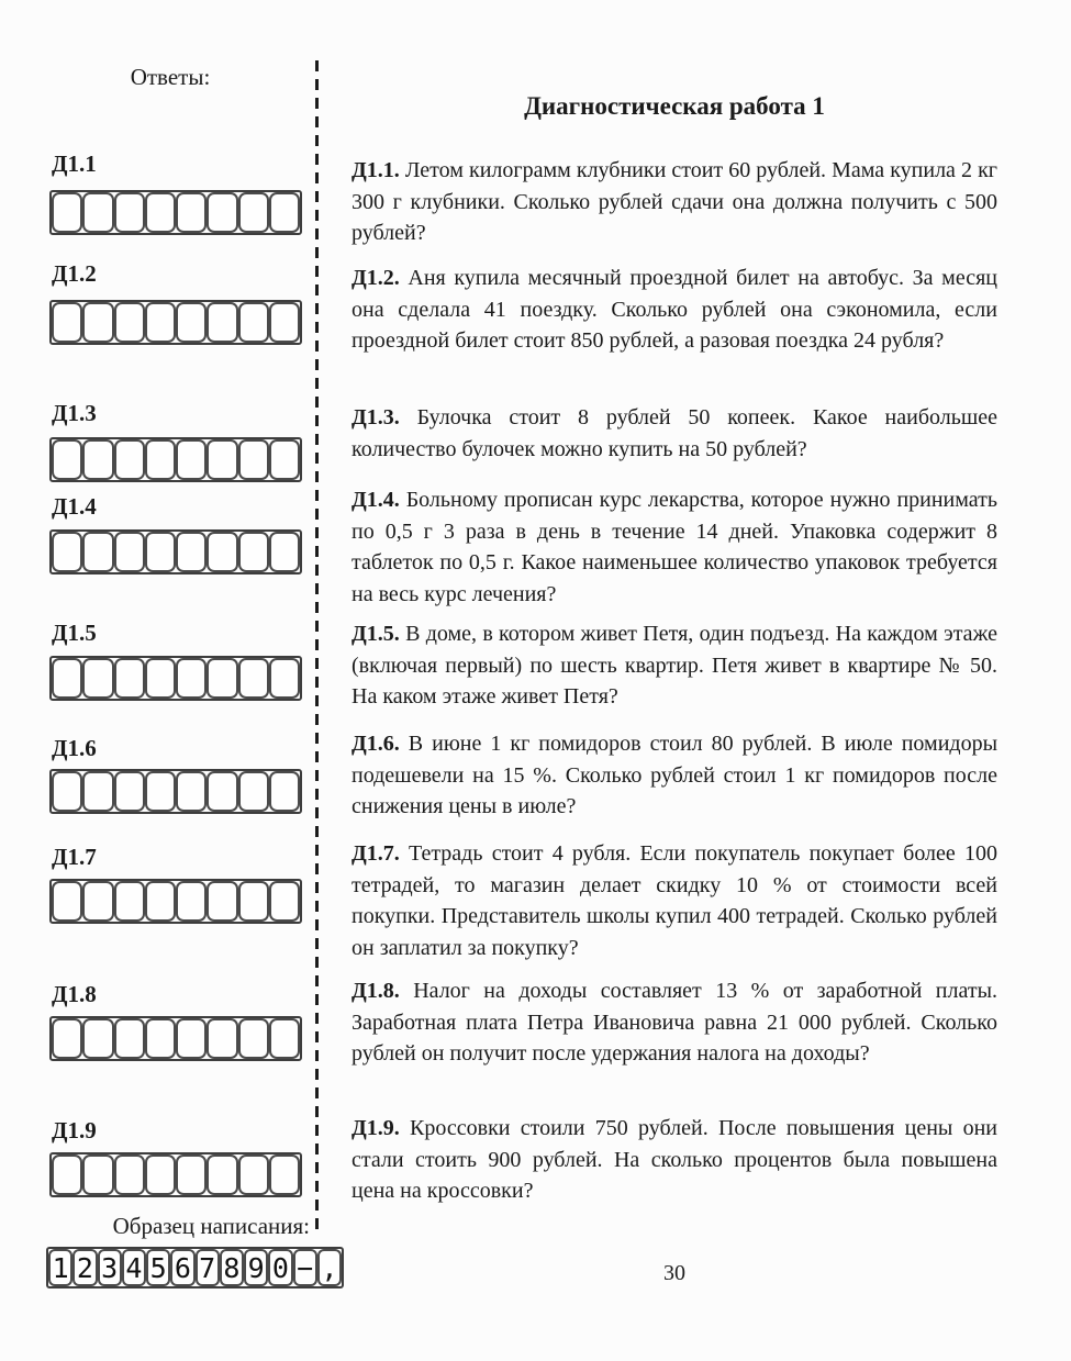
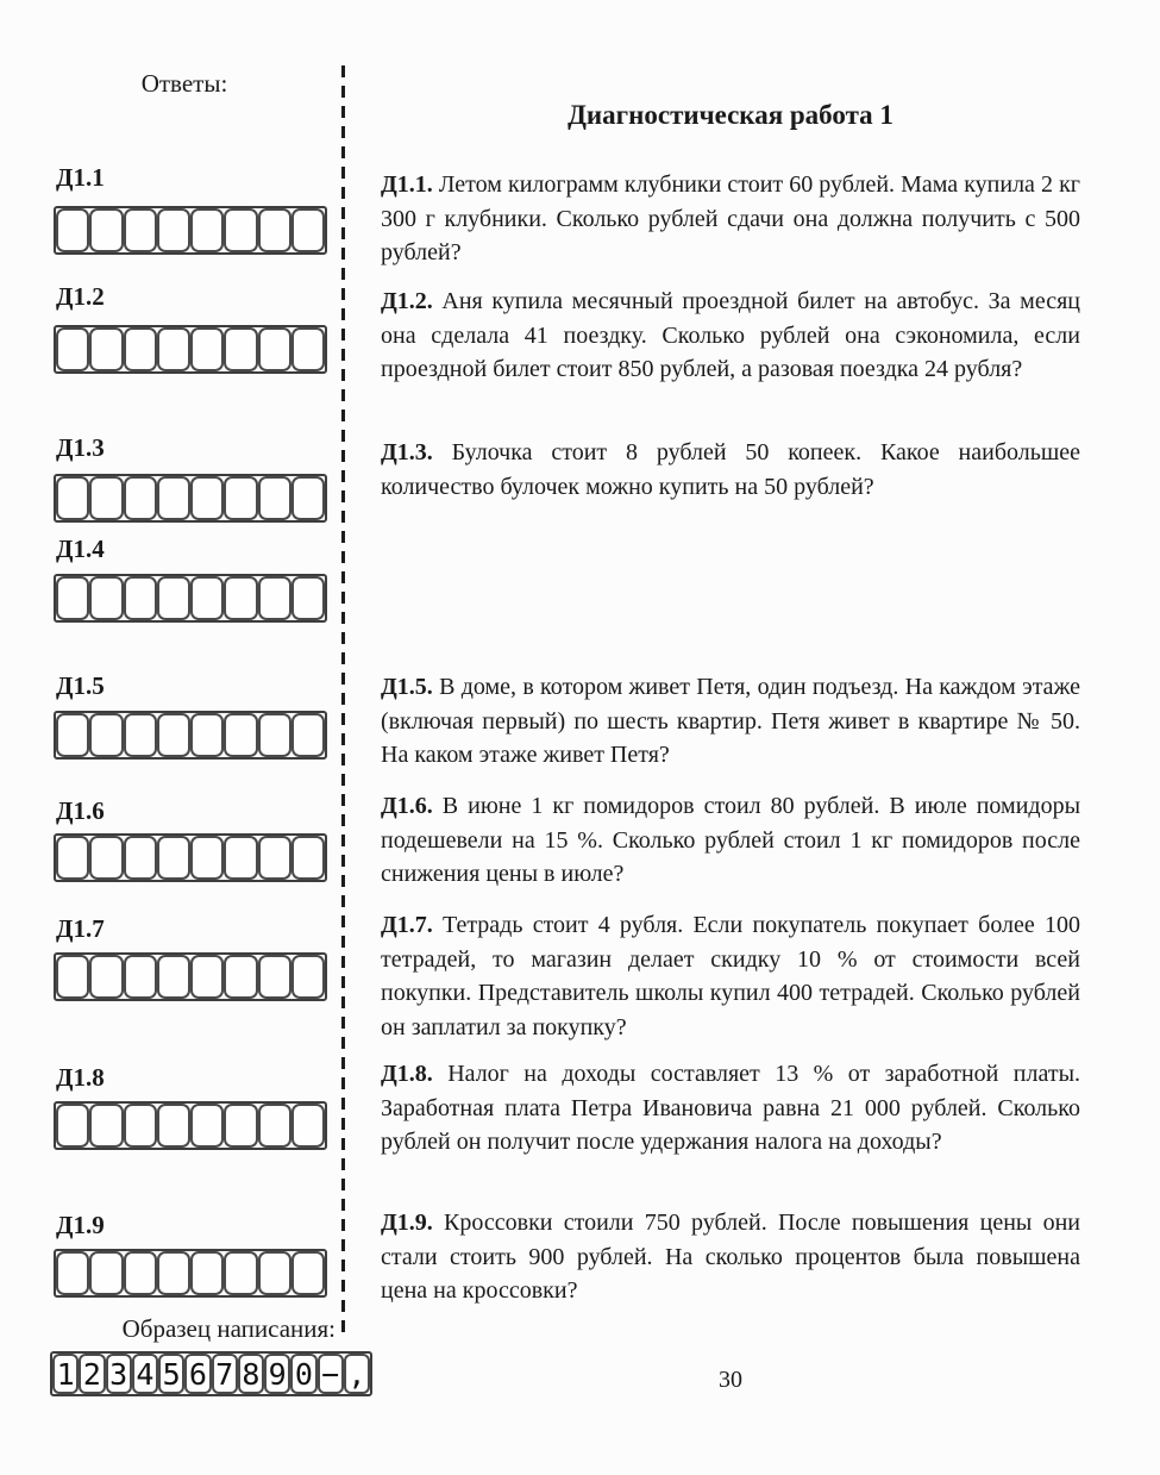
  Ответы:
  Д1.1
  Д1.2
  Д1.3
  Д1.4
  Д1.5
  Д1.6
  Д1.7
  Д1.8
  Д1.9
  Образец написания:
  1
  2
  3
  4
  5
  6
  7
  8
  9
  0
  −
  ,
  Диагностическая работа 1
  Д1.1. Летом килограмм клубники стоит 60 рублей. Мама купила 2 кг 300 г клубники. Сколько рублей сдачи она должна получить с 500 рублей?
  Д1.2. Аня купила месячный проездной билет на автобус. За месяц она сделала 41 поездку. Сколько рублей она сэкономила, если проездной билет стоит 850 рублей, а разовая поездка 24 рубля?
  Д1.3. Булочка стоит 8 рублей 50 копеек. Какое наибольшее количество булочек можно купить на 50 рублей?
- Д1.4. Больному прописан курс лекарства, которое нужно принимать по 0,5 г 3 раза в день в течение 14 дней. Упаковка содержит 8 таблеток по 0,5 г. Какое наименьшее количество упаковок требуется на весь курс лечения?
  Д1.5. В доме, в котором живет Петя, один подъезд. На каждом этаже (включая первый) по шесть квартир. Петя живет в квартире № 50. На каком этаже живет Петя?
  Д1.6. В июне 1 кг помидоров стоил 80 рублей. В июле помидоры подешевели на 15 %. Сколько рублей стоил 1 кг помидоров после снижения цены в июле?
  Д1.7. Тетрадь стоит 4 рубля. Если покупатель покупает более 100 тетрадей, то магазин делает скидку 10 % от стоимости всей покупки. Представитель школы купил 400 тетрадей. Сколько рублей он заплатил за покупку?
  Д1.8. Налог на доходы составляет 13 % от заработной платы. Заработная плата Петра Ивановича равна 21 000 рублей. Сколько рублей он получит после удержания налога на доходы?
  Д1.9. Кроссовки стоили 750 рублей. После повышения цены они стали стоить 900 рублей. На сколько процентов была повышена цена на кроссовки?
  30
